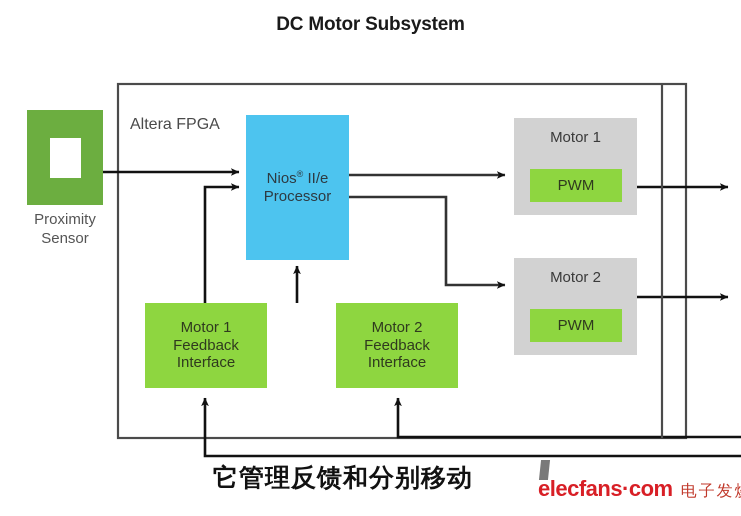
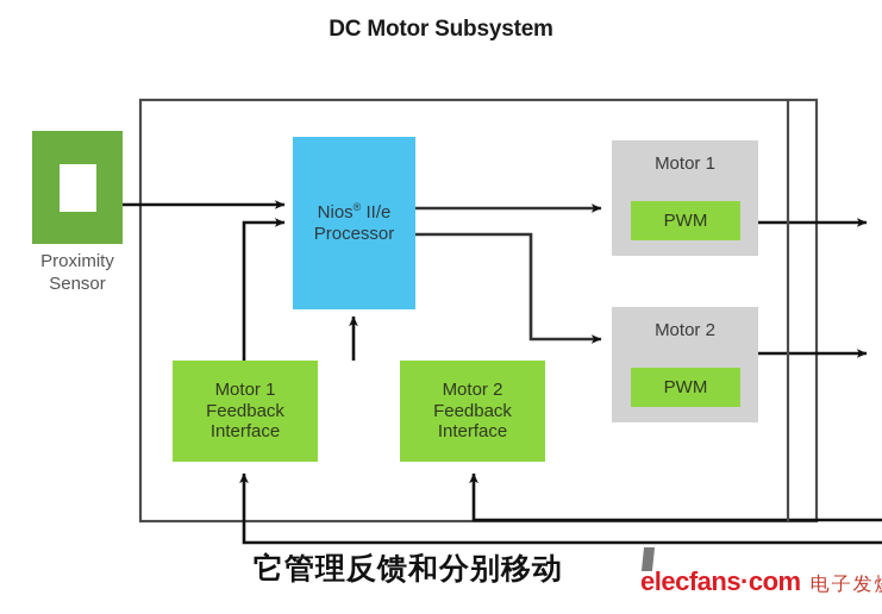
  DC Motor Subsystem
- Altera FPGA
  Proximity
  Sensor
  Nios® II/e
  Processor
  Motor 1
  PWM
  Motor 2
  PWM
  Motor 1
  Feedback
  Interface
  Motor 2
  Feedback
  Interface
  它管理反馈和分别移动
  elecfans·com
